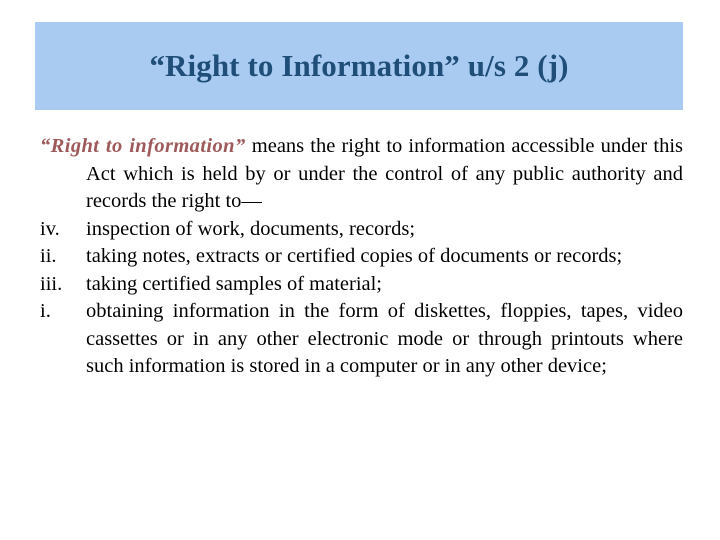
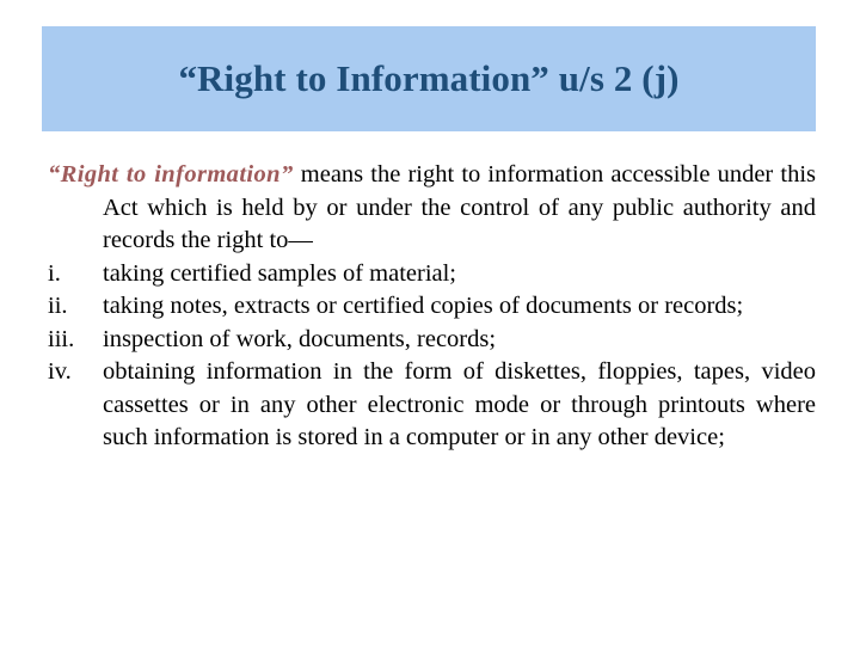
  “Right to Information” u/s 2 (j)
  “Right to information” means the right to information accessible under this Act which is held by or under the control of any public authority and records the right to—
- iv.
+ i.
- inspection of work, documents, records;
+ taking certified samples of material;
  ii.
  taking notes, extracts or certified copies of documents or records;
  iii.
- taking certified samples of material;
+ inspection of work, documents, records;
- i.
+ iv.
  obtaining information in the form of diskettes, floppies, tapes, video cassettes or in any other electronic mode or through printouts where such information is stored in a computer or in any other device;
